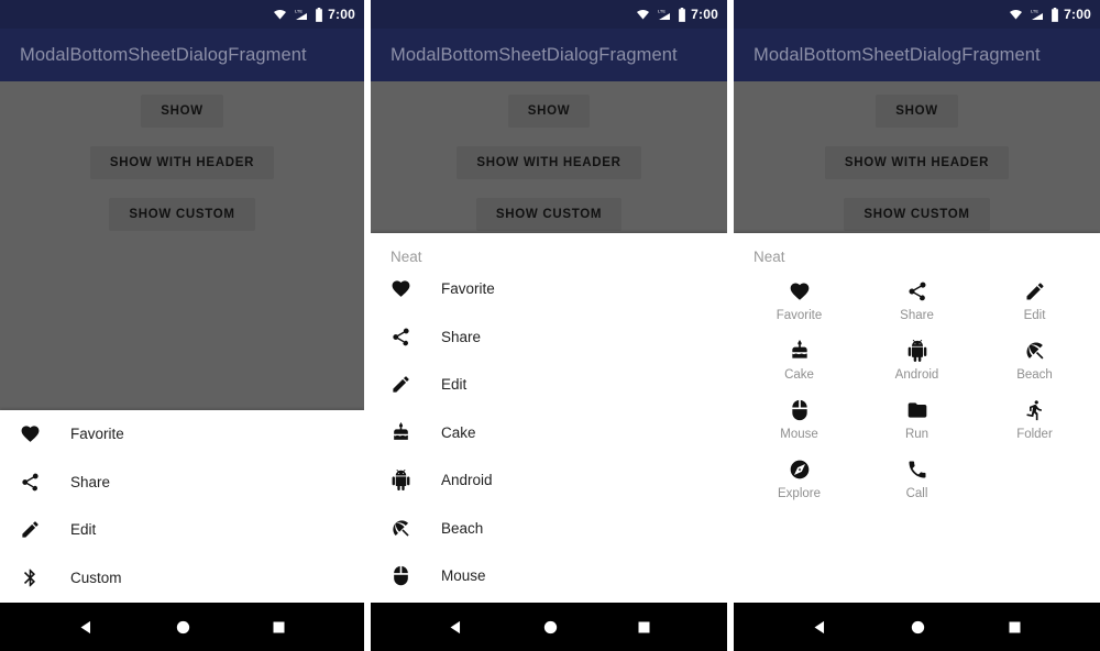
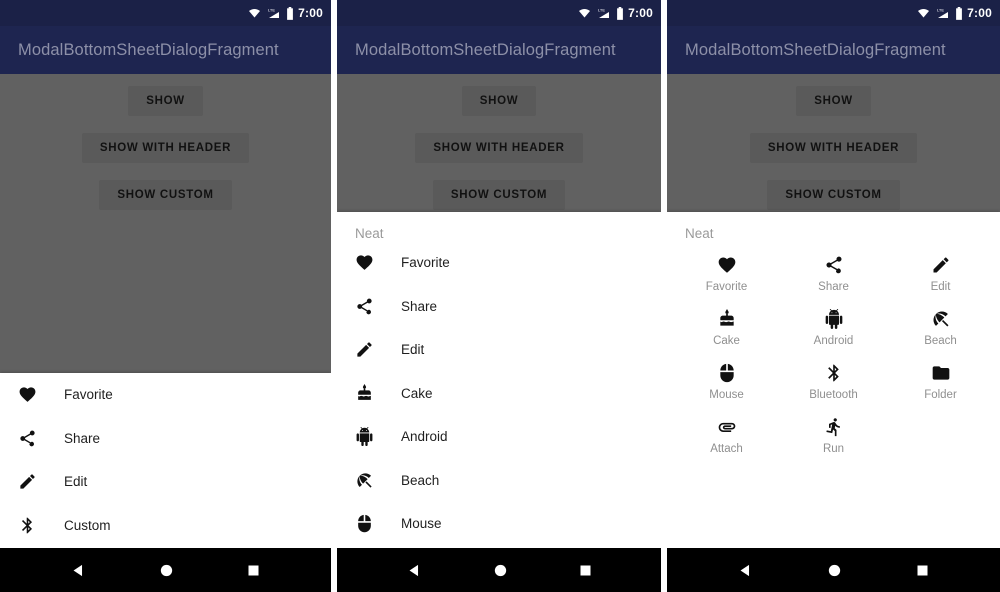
  7:00
  ModalBottomSheetDialogFragment
  SHOW
  SHOW WITH HEADER
  SHOW CUSTOM
  Favorite
  Share
  Edit
  Custom
  7:00
  ModalBottomSheetDialogFragment
  SHOW
  SHOW WITH HEADER
  SHOW CUSTOM
  Neat
  Favorite
  Share
  Edit
  Cake
  Android
  Beach
  Mouse
  7:00
  ModalBottomSheetDialogFragment
  SHOW
  SHOW WITH HEADER
  SHOW CUSTOM
  Neat
  Favorite
  Share
  Edit
  Cake
  Android
  Beach
  Mouse
+ Bluetooth
- Run
+ Folder
+ Attach
- Folder
+ Run
- Explore
- Call
